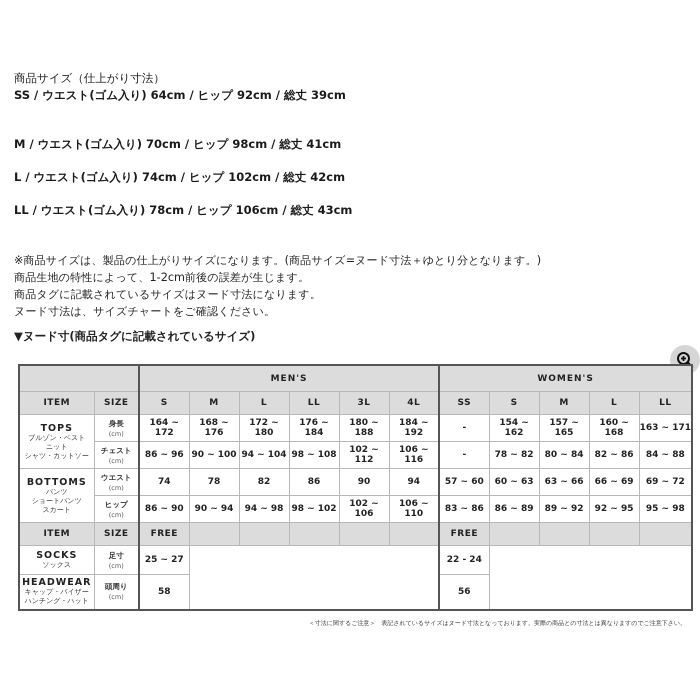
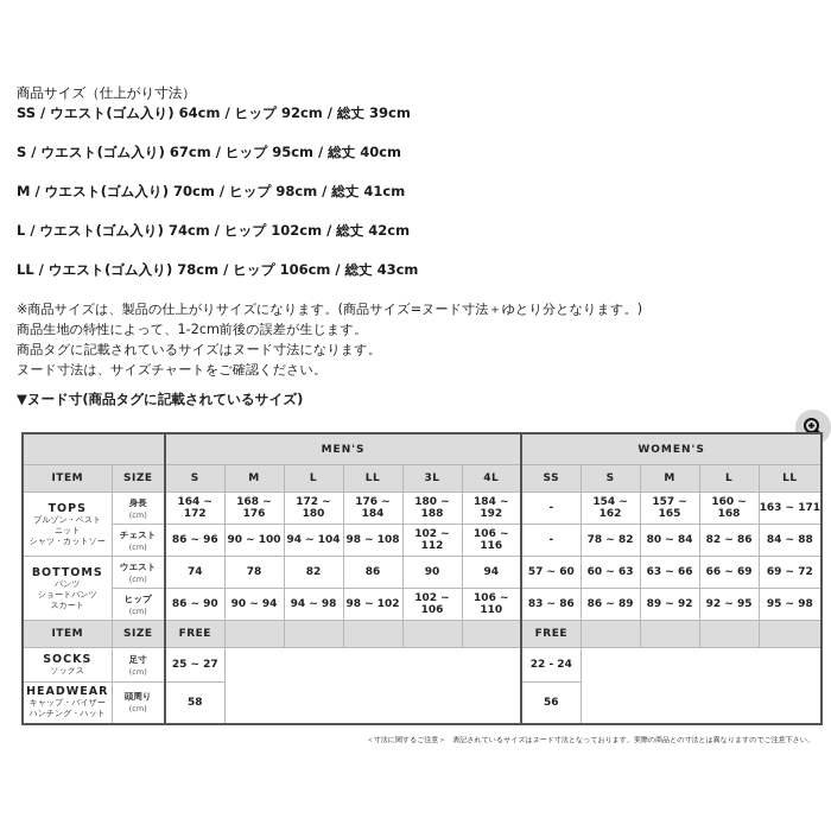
  商品サイズ（仕上がり寸法）
  SS / ウエスト(ゴム入り) 64cm / ヒップ 92cm / 総丈 39cm
+ S / ウエスト(ゴム入り) 67cm / ヒップ 95cm / 総丈 40cm
  M / ウエスト(ゴム入り) 70cm / ヒップ 98cm / 総丈 41cm
  L / ウエスト(ゴム入り) 74cm / ヒップ 102cm / 総丈 42cm
  LL / ウエスト(ゴム入り) 78cm / ヒップ 106cm / 総丈 43cm
  ※商品サイズは、製品の仕上がりサイズになります。(商品サイズ=ヌード寸法＋ゆとり分となります。)
  商品生地の特性によって、1-2cm前後の誤差が生じます。
  商品タグに記載されているサイズはヌード寸法になります。
  ヌード寸法は、サイズチャートをご確認ください。
  ▼ヌード寸(商品タグに記載されているサイズ)
  	MEN'S	WOMEN'S
  ITEM	SIZE	S	M	L	LL	3L	4L	SS	S	M	L	LL
  TOPS ブルゾン・ベスト ニット シャツ・カットソー	身長 (cm)	164 ~ 172	168 ~ 176	172 ~ 180	176 ~ 184	180 ~ 188	184 ~ 192	-	154 ~ 162	157 ~ 165	160 ~ 168	163 ~ 171
  チェスト (cm)	86 ~ 96	90 ~ 100	94 ~ 104	98 ~ 108	102 ~ 112	106 ~ 116	-	78 ~ 82	80 ~ 84	82 ~ 86	84 ~ 88
  BOTTOMS パンツ ショートパンツ スカート	ウエスト (cm)	74	78	82	86	90	94	57 ~ 60	60 ~ 63	63 ~ 66	66 ~ 69	69 ~ 72
  ヒップ (cm)	86 ~ 90	90 ~ 94	94 ~ 98	98 ~ 102	102 ~ 106	106 ~ 110	83 ~ 86	86 ~ 89	89 ~ 92	92 ~ 95	95 ~ 98
  ITEM	SIZE	FREE						FREE
  SOCKS ソックス	足寸 (cm)	25 ~ 27		22 - 24
  HEADWEAR キャップ・バイザー ハンチング・ハット	頭周り (cm)	58	56
